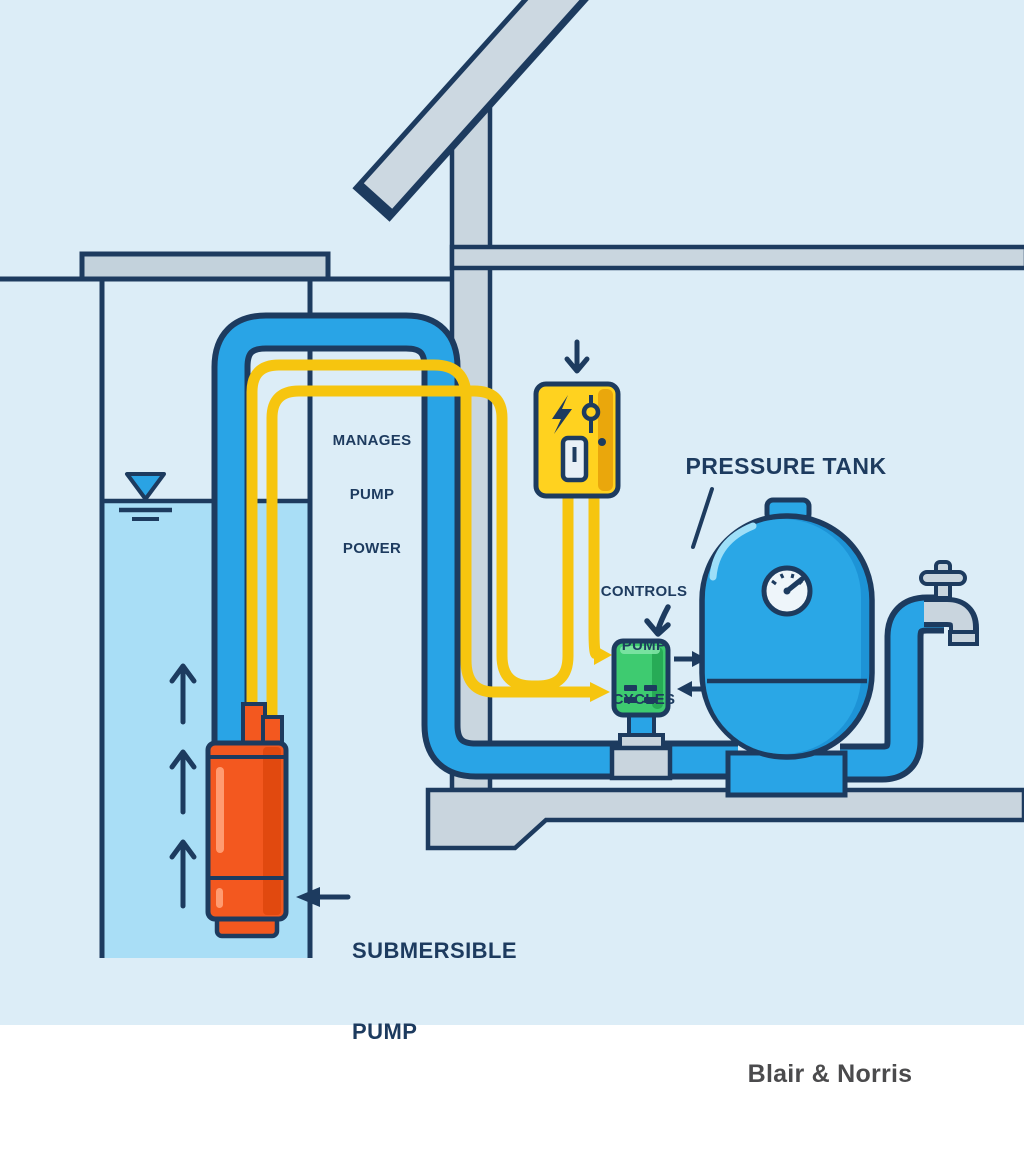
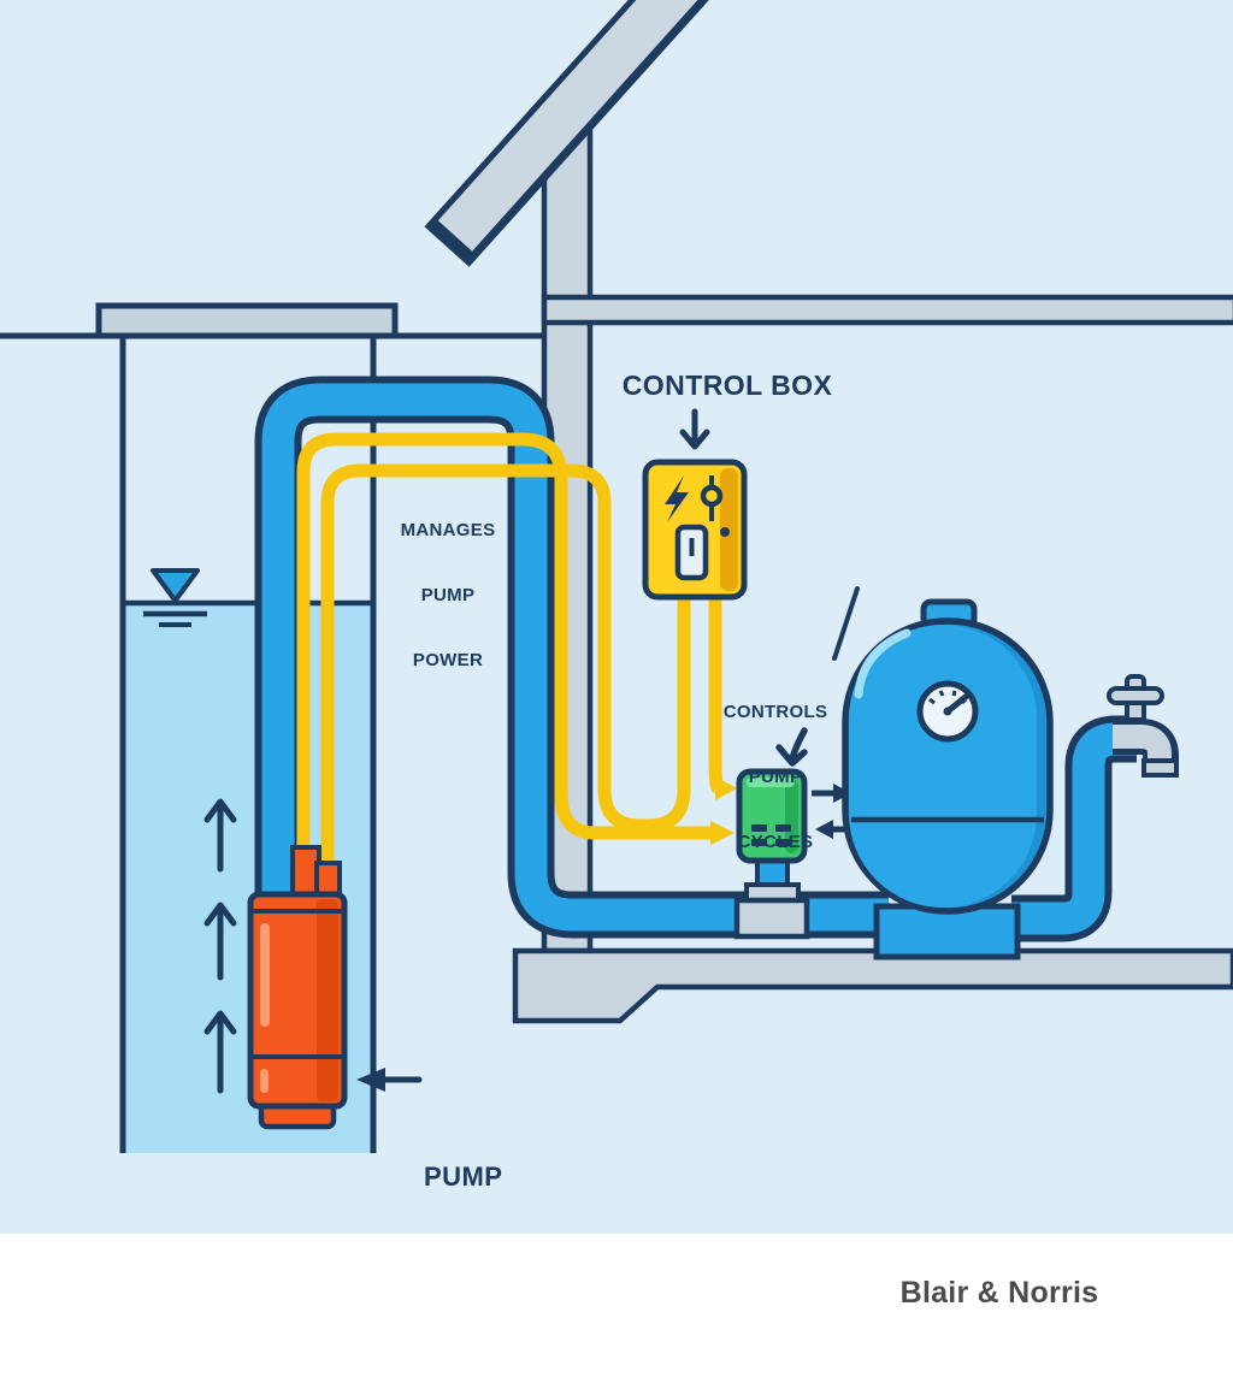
+ CONTROL BOX
  MANAGES
  PUMP
  POWER
- PRESSURE TANK
  CONTROLS
  PUMP
  CYCLES
- SUBMERSIBLE
  PUMP
  Blair & Norris
